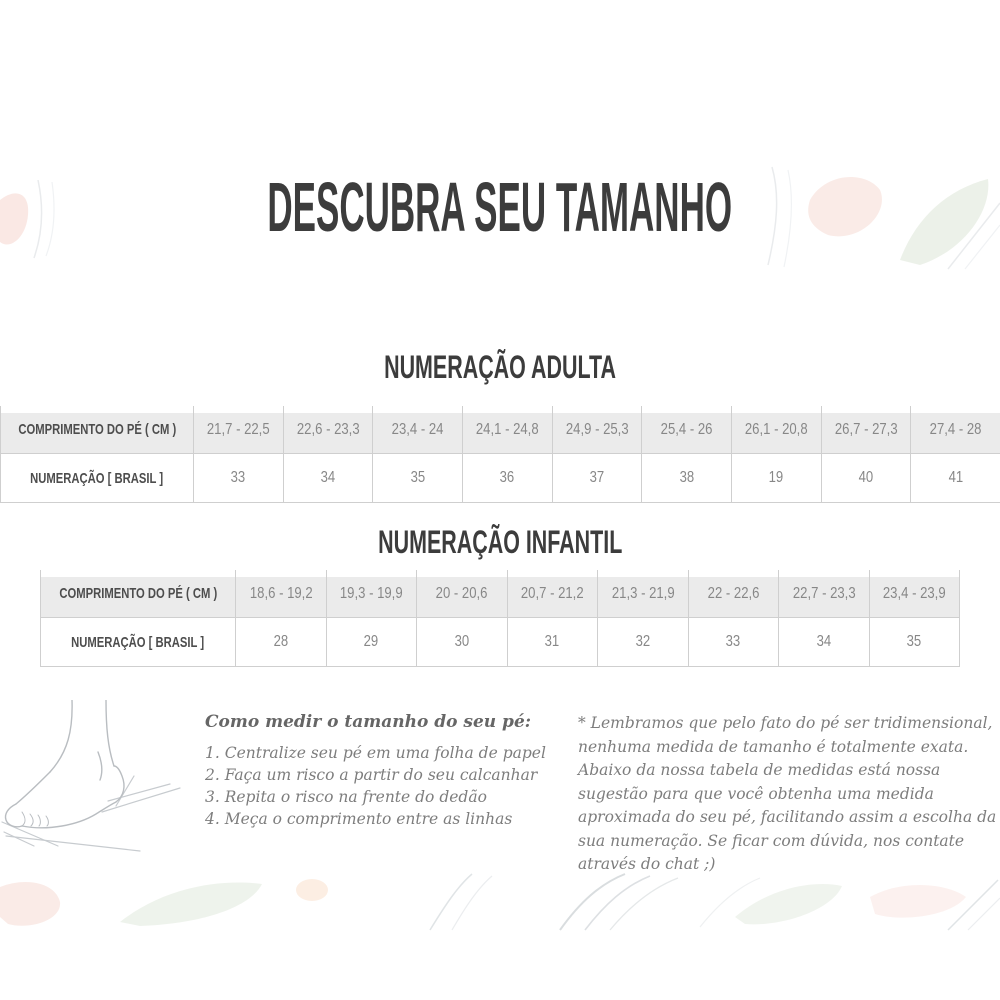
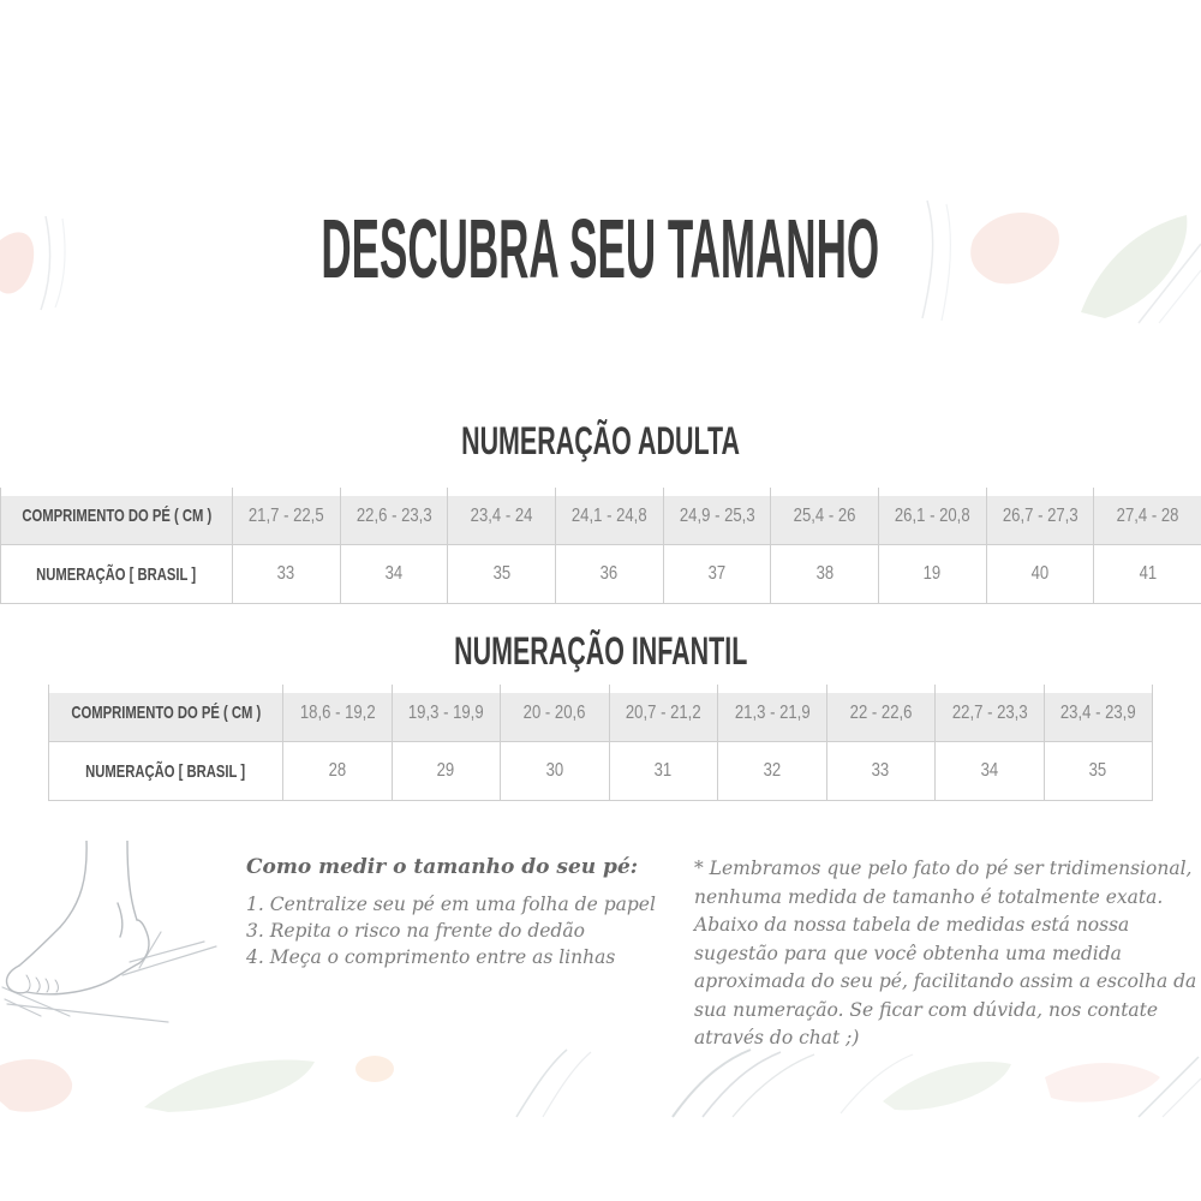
  DESCUBRA SEU TAMANHO
  NUMERAÇÃO ADULTA
  COMPRIMENTO DO PÉ ( CM )
  21,7 - 22,5
  22,6 - 23,3
  23,4 - 24
  24,1 - 24,8
  24,9 - 25,3
  25,4 - 26
  26,1 - 20,8
  26,7 - 27,3
  27,4 - 28
  NUMERAÇÃO [ BRASIL ]
  33
  34
  35
  36
  37
  38
  19
  40
  41
  NUMERAÇÃO INFANTIL
  COMPRIMENTO DO PÉ ( CM )
  18,6 - 19,2
  19,3 - 19,9
  20 - 20,6
  20,7 - 21,2
  21,3 - 21,9
  22 - 22,6
  22,7 - 23,3
  23,4 - 23,9
  NUMERAÇÃO [ BRASIL ]
  28
  29
  30
  31
  32
  33
  34
  35
  Como medir o tamanho do seu pé:
  1. Centralize seu pé em uma folha de papel
- 2. Faça um risco a partir do seu calcanhar
  3. Repita o risco na frente do dedão
  4. Meça o comprimento entre as linhas
  * Lembramos que pelo fato do pé ser tridimensional, nenhuma medida de tamanho é totalmente exata. Abaixo da nossa tabela de medidas está nossa sugestão para que você obtenha uma medida aproximada do seu pé, facilitando assim a escolha da sua numeração. Se ficar com dúvida, nos contate através do chat ;)
